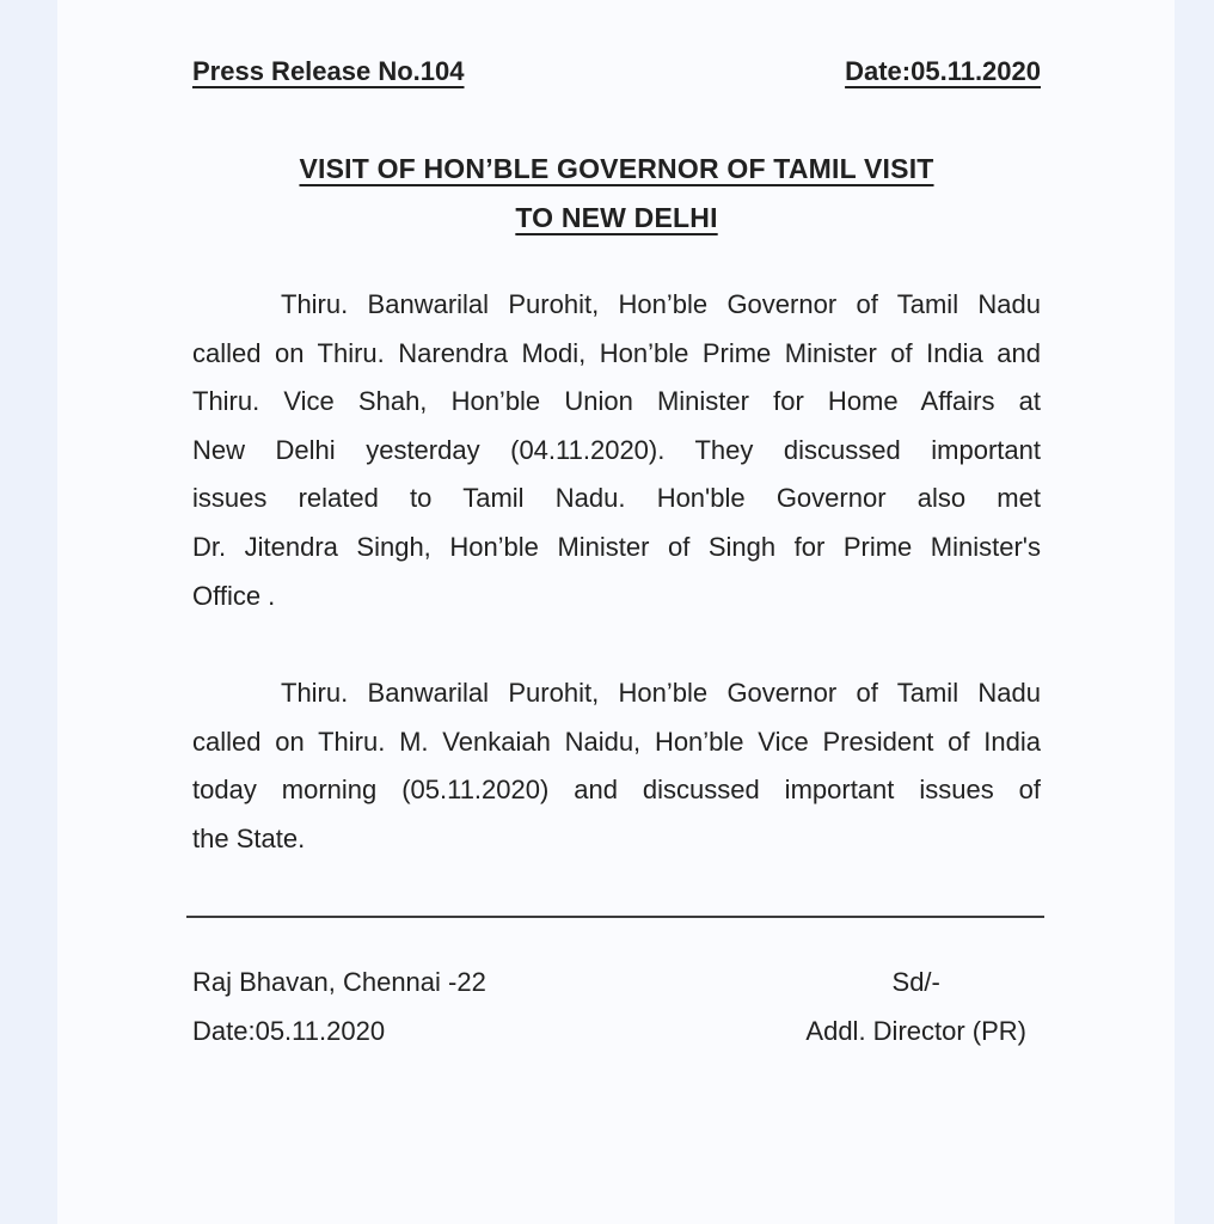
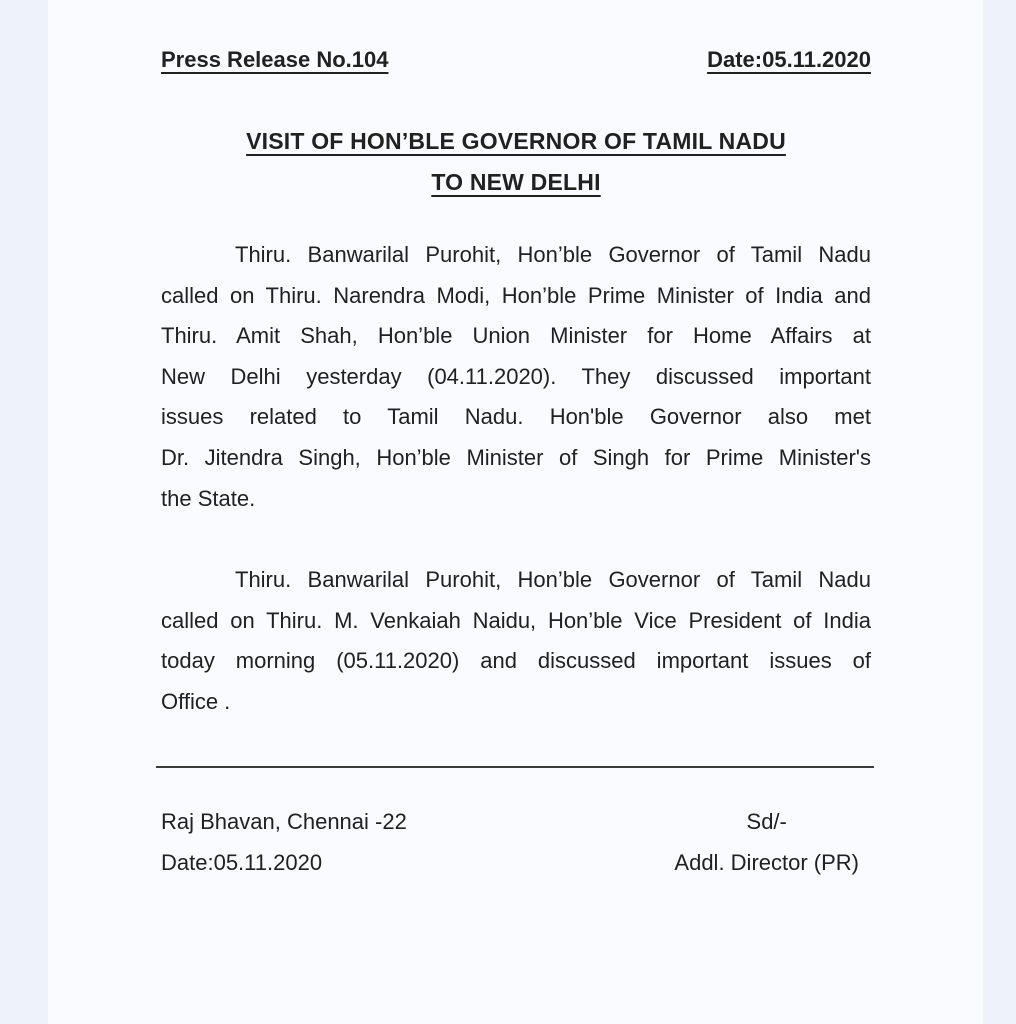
  Press Release No.104
  Date:05.11.2020
- VISIT OF HON’BLE GOVERNOR OF TAMIL VISIT
+ VISIT OF HON’BLE GOVERNOR OF TAMIL NADU
  TO NEW DELHI
  Thiru. Banwarilal Purohit, Hon’ble Governor of Tamil Nadu
  called on Thiru. Narendra Modi, Hon’ble Prime Minister of India and
- Thiru. Vice Shah, Hon’ble Union Minister for Home Affairs at
+ Thiru. Amit Shah, Hon’ble Union Minister for Home Affairs at
  New Delhi yesterday (04.11.2020). They discussed important
  issues related to Tamil Nadu. Hon'ble Governor also met
  Dr. Jitendra Singh, Hon’ble Minister of Singh for Prime Minister's
- Office .
+ the State.
  Thiru. Banwarilal Purohit, Hon’ble Governor of Tamil Nadu
  called on Thiru. M. Venkaiah Naidu, Hon’ble Vice President of India
  today morning (05.11.2020) and discussed important issues of
- the State.
+ Office .
  Raj Bhavan, Chennai -22
  Date:05.11.2020
  Sd/-
  Addl. Director (PR)
